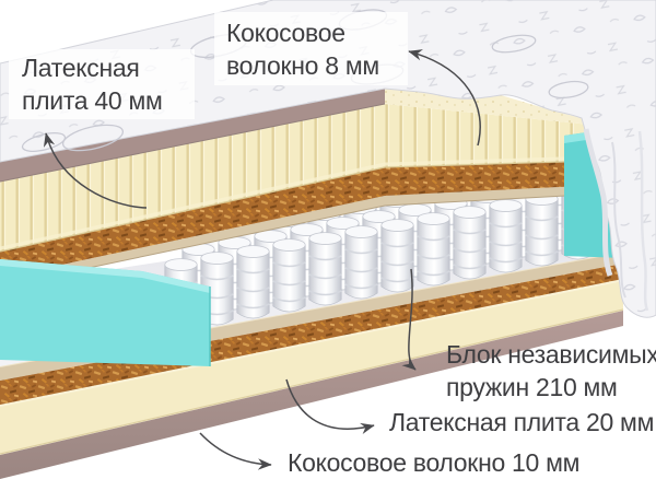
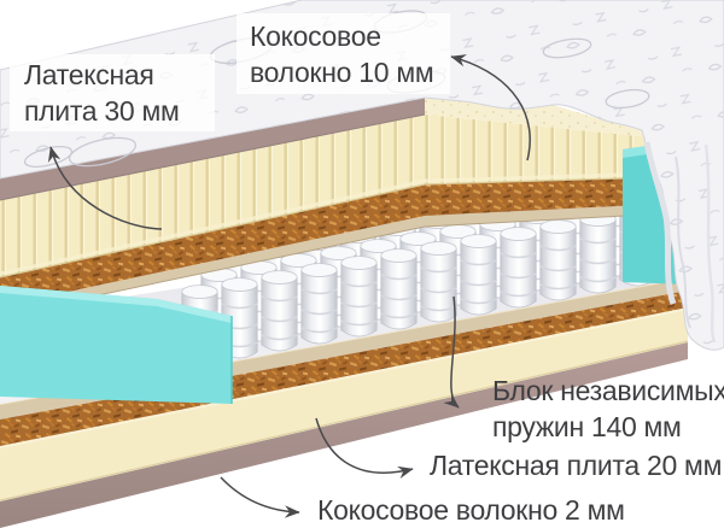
  Латексная
- плита 40 мм
+ плита 30 мм
  Кокосовое
- волокно 8 мм
+ волокно 10 мм
  Блок независимых
- пружин 210 мм
+ пружин 140 мм
  Латексная плита 20 мм
- Кокосовое волокно 10 мм
+ Кокосовое волокно 2 мм
